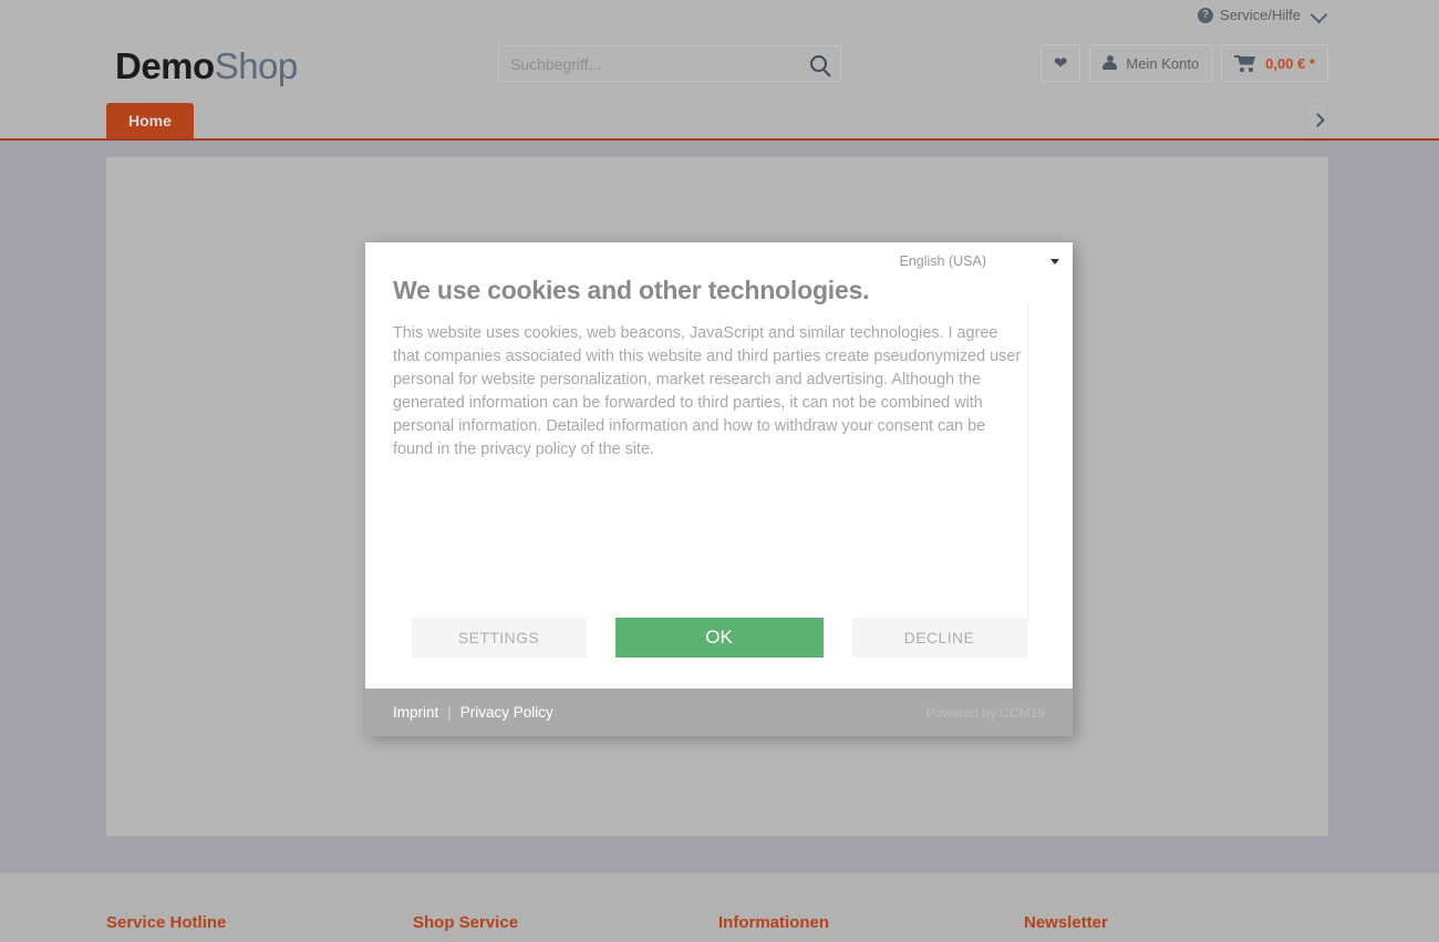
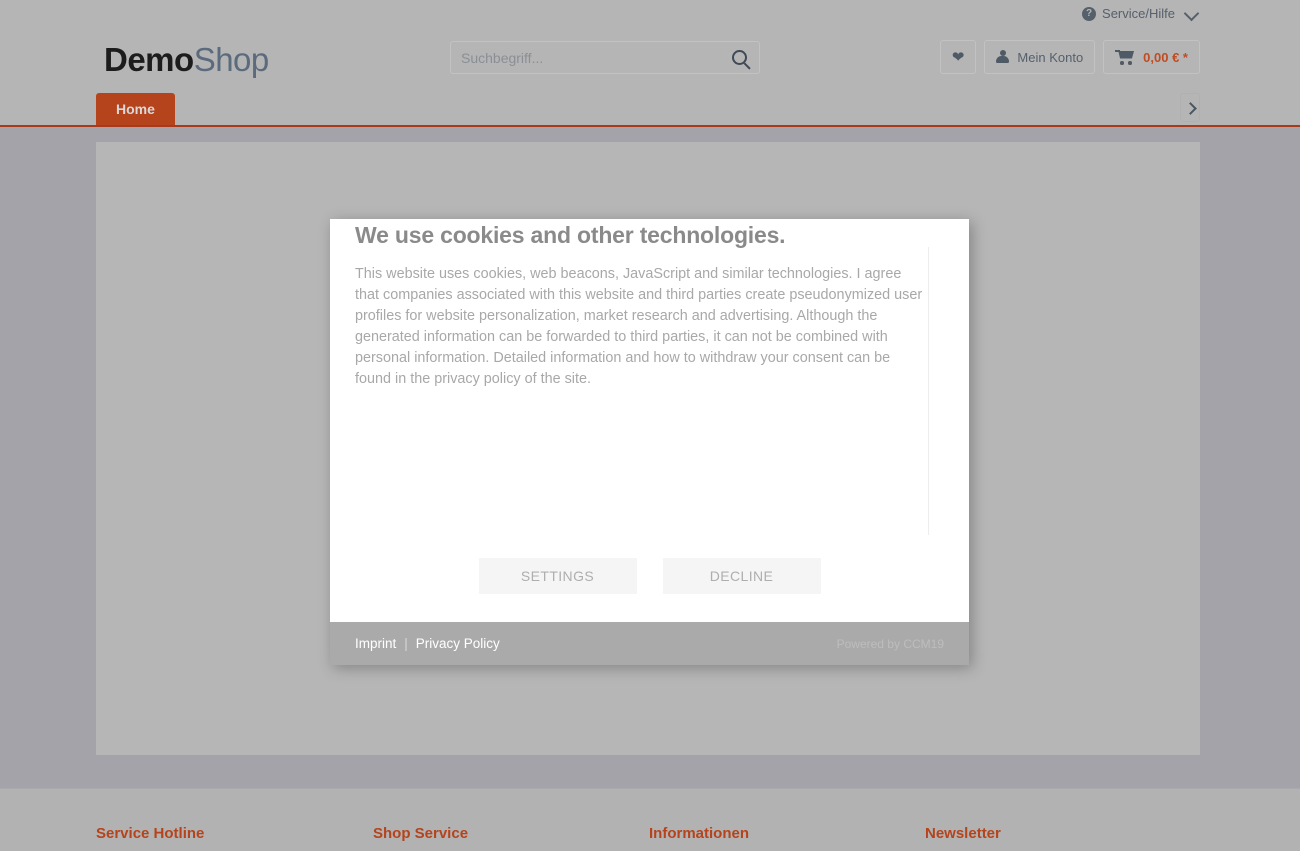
  ?
  Service/Hilfe
  DemoShop
  Suchbegriff...
  ❤
  Mein Konto
  0,00 € *
  Home
  Service Hotline
  Shop Service
  Informationen
  Newsletter
- English (USA)
  We use cookies and other technologies.
- This website uses cookies, web beacons, JavaScript and similar technologies. I agree that companies associated with this website and third parties create pseudonymized user personal for website personalization, market research and advertising. Although the generated information can be forwarded to third parties, it can not be combined with personal information. Detailed information and how to withdraw your consent can be found in the privacy policy of the site.
+ This website uses cookies, web beacons, JavaScript and similar technologies. I agree that companies associated with this website and third parties create pseudonymized user profiles for website personalization, market research and advertising. Although the generated information can be forwarded to third parties, it can not be combined with personal information. Detailed information and how to withdraw your consent can be found in the privacy policy of the site.
  SETTINGS
- OK
  DECLINE
  Imprint
  |
  Privacy Policy
